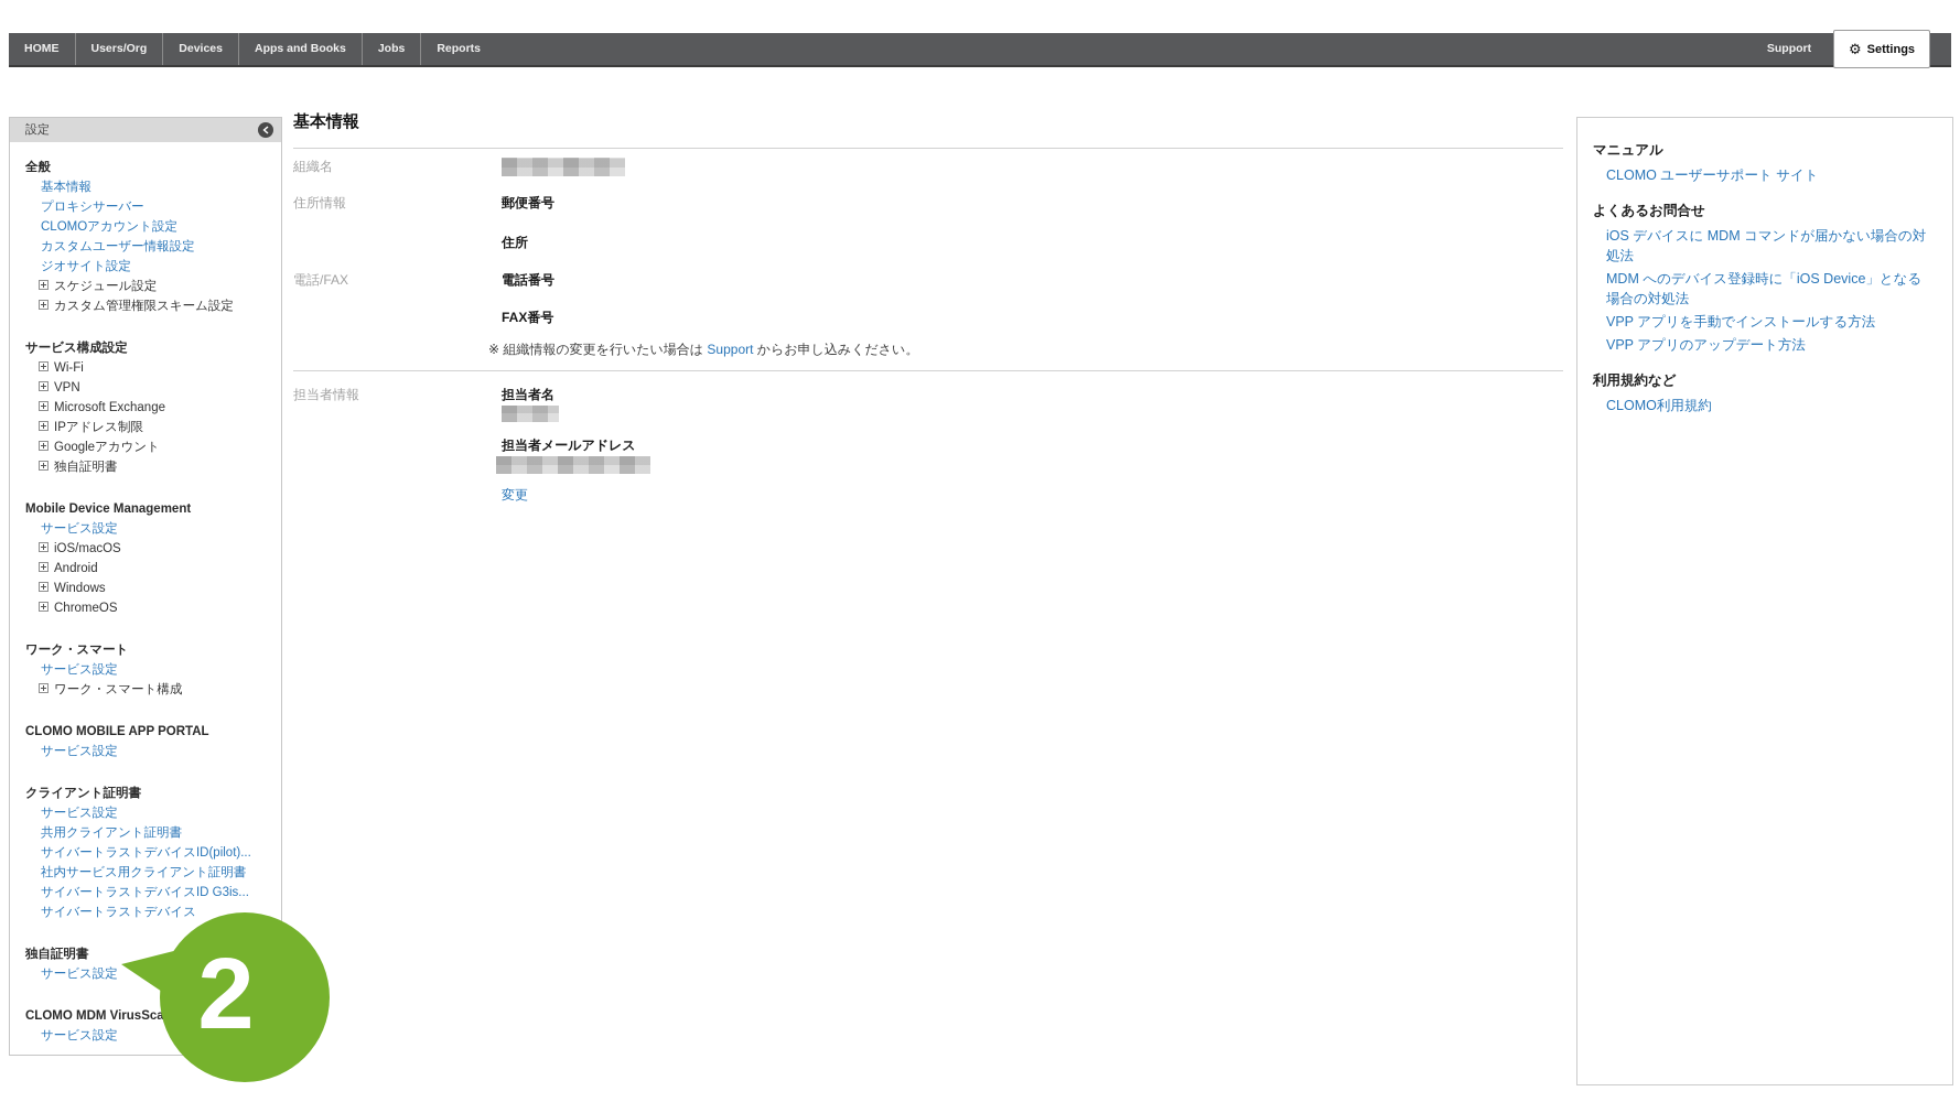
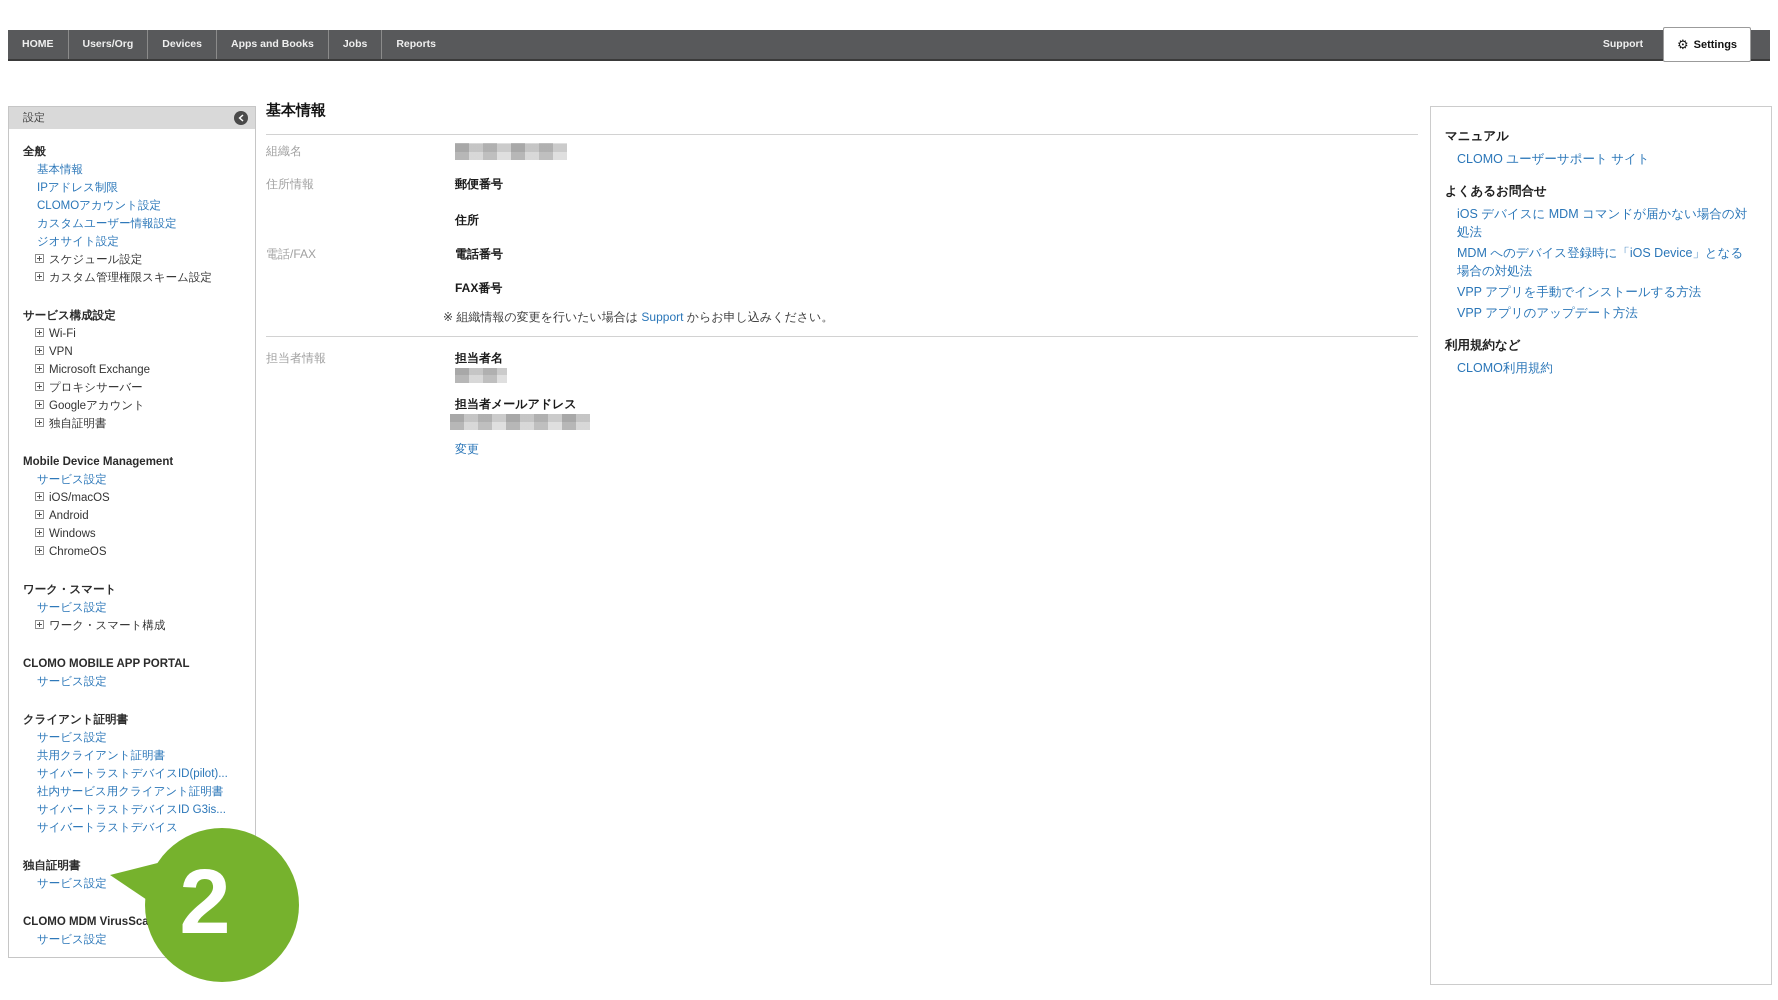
  HOME
  Users/Org
  Devices
  Apps and Books
  Jobs
  Reports
  Support
  ⚙
  Settings
  設定
  全般
  基本情報
- プロキシサーバー
+ IPアドレス制限
  CLOMOアカウント設定
  カスタムユーザー情報設定
  ジオサイト設定
  スケジュール設定
  カスタム管理権限スキーム設定
  サービス構成設定
  Wi-Fi
  VPN
  Microsoft Exchange
- IPアドレス制限
+ プロキシサーバー
  Googleアカウント
  独自証明書
  Mobile Device Management
  サービス設定
  iOS/macOS
  Android
  Windows
  ChromeOS
  ワーク・スマート
  サービス設定
  ワーク・スマート構成
  CLOMO MOBILE APP PORTAL
  サービス設定
  クライアント証明書
  サービス設定
  共用クライアント証明書
  サイバートラストデバイスID(pilot)...
  社内サービス用クライアント証明書
  サイバートラストデバイスID G3is...
  サイバートラストデバイス
  独自証明書
  サービス設定
  CLOMO MDM VirusSca
  サービス設定
  基本情報
  組織名
  住所情報
  郵便番号
  住所
  電話/FAX
  電話番号
  FAX番号
  ※ 組織情報の変更を行いたい場合は Support からお申し込みください。
  担当者情報
  担当者名
  担当者メールアドレス
  変更
  マニュアル
  CLOMO ユーザーサポート サイト
  よくあるお問合せ
  iOS デバイスに MDM コマンドが届かない場合の対処法
  MDM へのデバイス登録時に「iOS Device」となる場合の対処法
  VPP アプリを手動でインストールする方法
  VPP アプリのアップデート方法
  利用規約など
  CLOMO利用規約
  2
